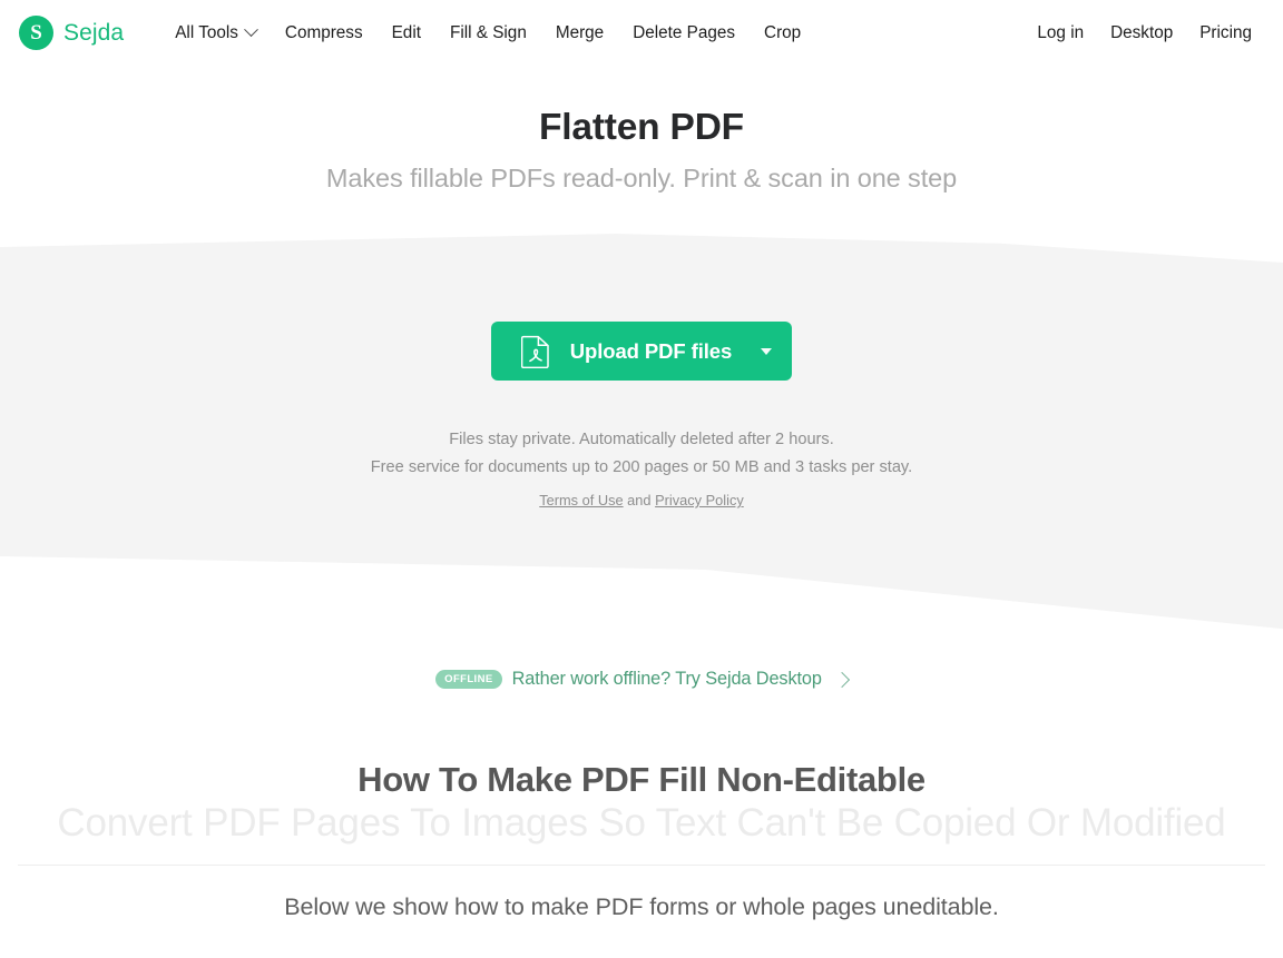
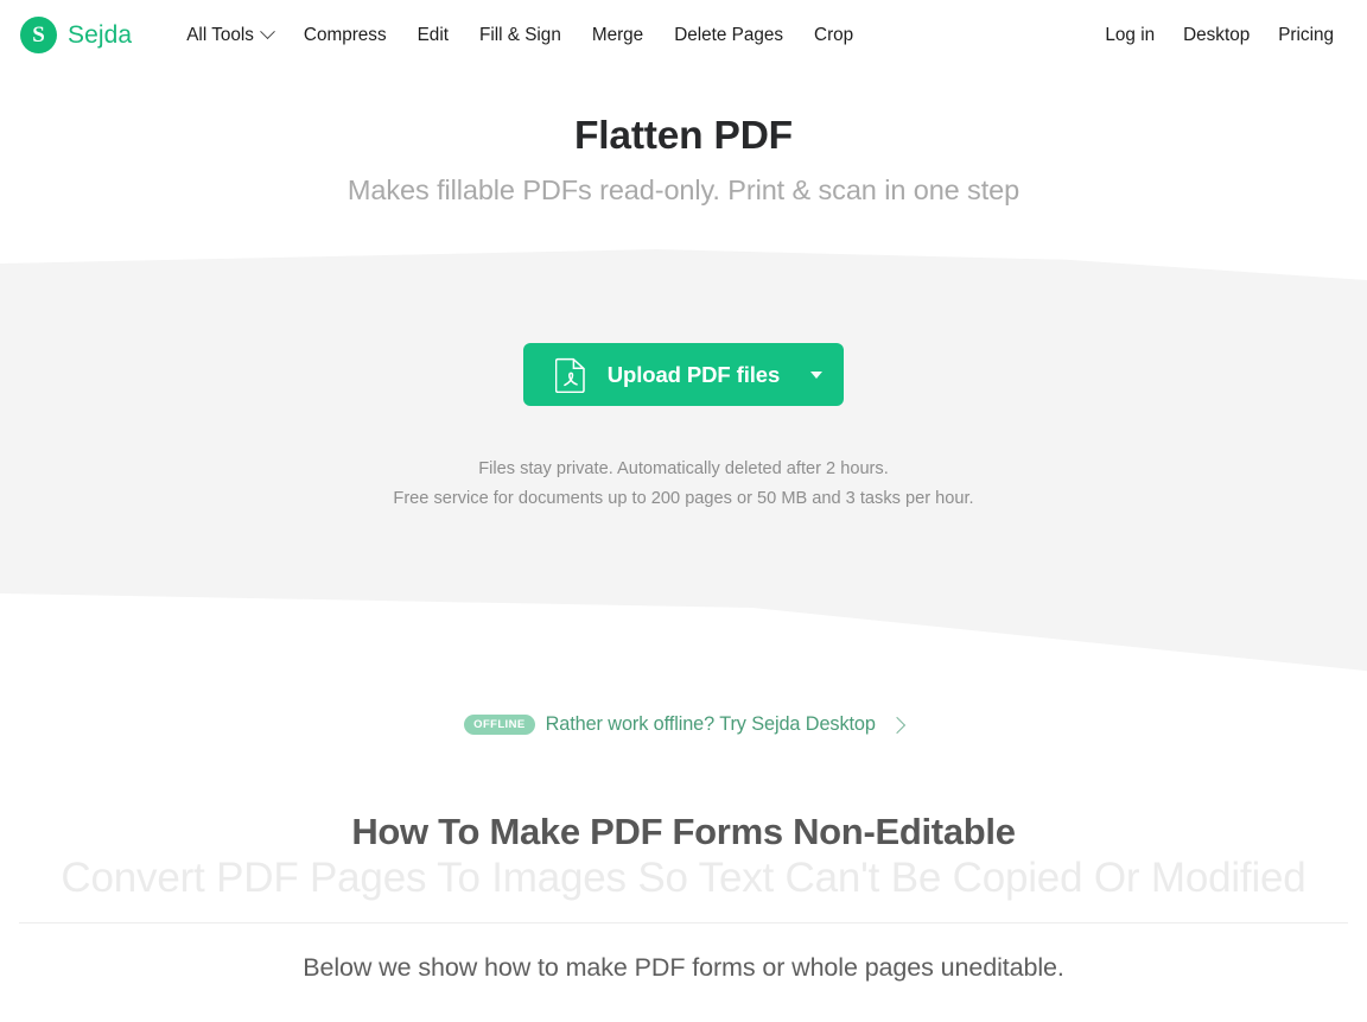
  S
  Sejda
  All Tools
  Compress
  Edit
  Fill & Sign
  Merge
  Delete Pages
  Crop
  Log in
  Desktop
  Pricing
  Flatten PDF
  Makes fillable PDFs read-only. Print & scan in one step
  Upload PDF files
  Files stay private. Automatically deleted after 2 hours.
- Free service for documents up to 200 pages or 50 MB and 3 tasks per stay.
+ Free service for documents up to 200 pages or 50 MB and 3 tasks per hour.
- Terms of Use and Privacy Policy
  OFFLINE
  Rather work offline? Try Sejda Desktop
- How To Make PDF Fill Non-Editable
+ How To Make PDF Forms Non-Editable
  Below we show how to make PDF forms or whole pages uneditable.
